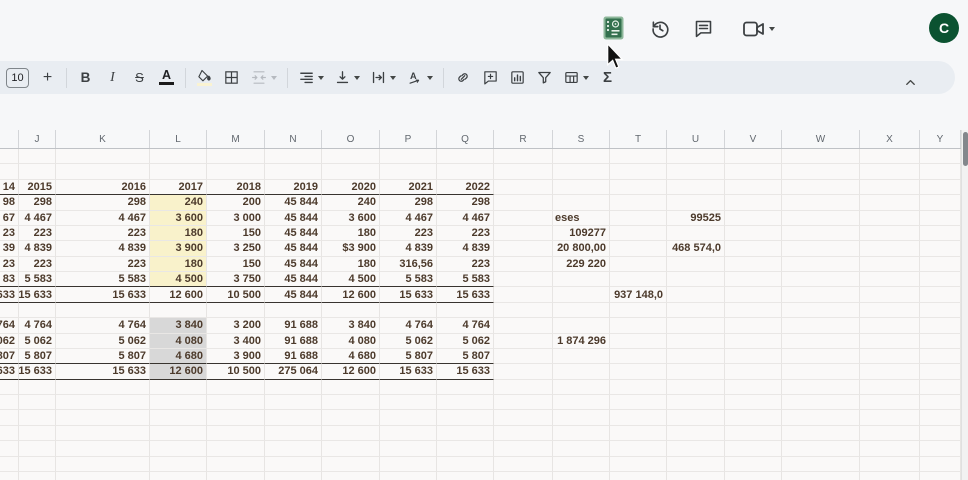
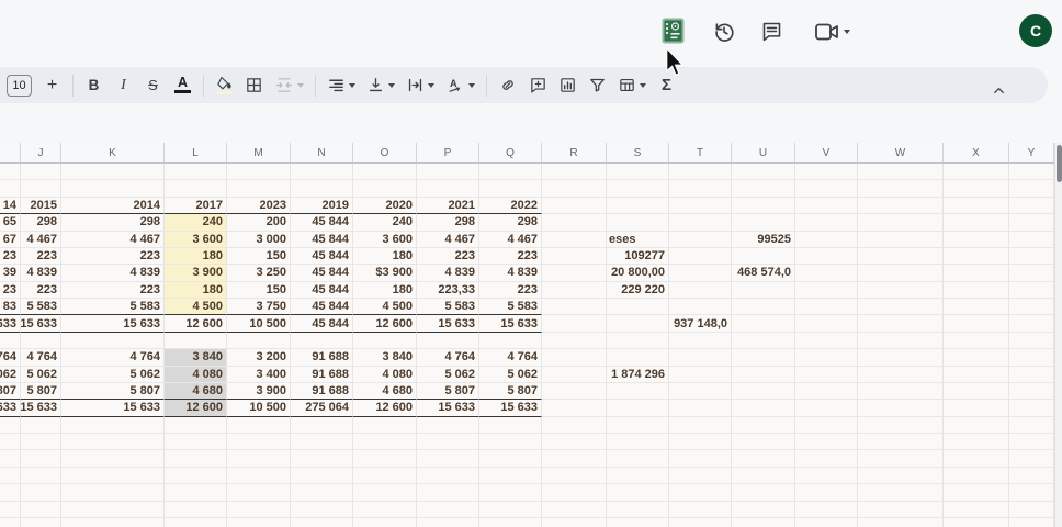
  C
  10
  +
  B
  I
  S
  A
  A
  Σ
  J
  K
  L
  M
  N
  O
  P
  Q
  R
  S
  T
  U
  V
  W
  X
  Y
  14
  2015
- 2016
+ 2014
  2017
- 2018
+ 2023
  2019
  2020
  2021
  2022
- 98
+ 65
  298
  298
  240
  200
  45 844
  240
  298
  298
  67
  4 467
  4 467
  3 600
  3 000
  45 844
  3 600
  4 467
  4 467
  eses
  99525
  23
  223
  223
  180
  150
  45 844
  180
  223
  223
  109277
  39
  4 839
  4 839
  3 900
  3 250
  45 844
  $3 900
  4 839
  4 839
  20 800,00
  468 574,0
  23
  223
  223
  180
  150
  45 844
  180
- 316,56
+ 223,33
  223
  229 220
  83
  5 583
  5 583
  4 500
  3 750
  45 844
  4 500
  5 583
  5 583
  15 633
  15 633
  12 600
  10 500
  45 844
  12 600
  15 633
  15 633
  937 148,0
  4 764
  4 764
  3 840
  3 200
  91 688
  3 840
  4 764
  4 764
  5 062
  5 062
  4 080
  3 400
  91 688
  4 080
  5 062
  5 062
  1 874 296
  5 807
  5 807
  4 680
  3 900
  91 688
  4 680
  5 807
  5 807
  15 633
  15 633
  12 600
  10 500
  275 064
  12 600
  15 633
  15 633
